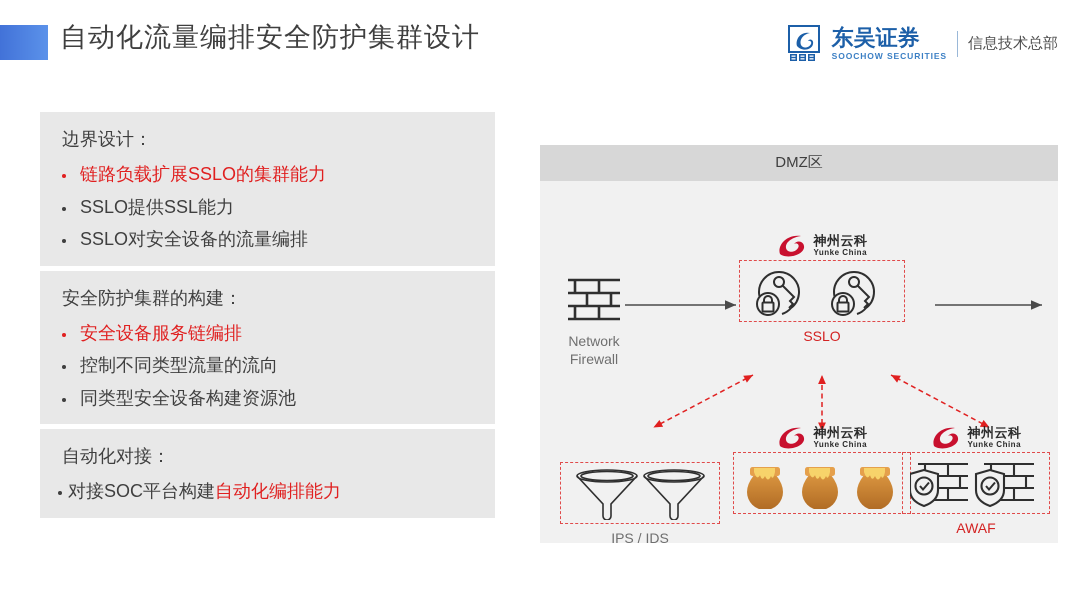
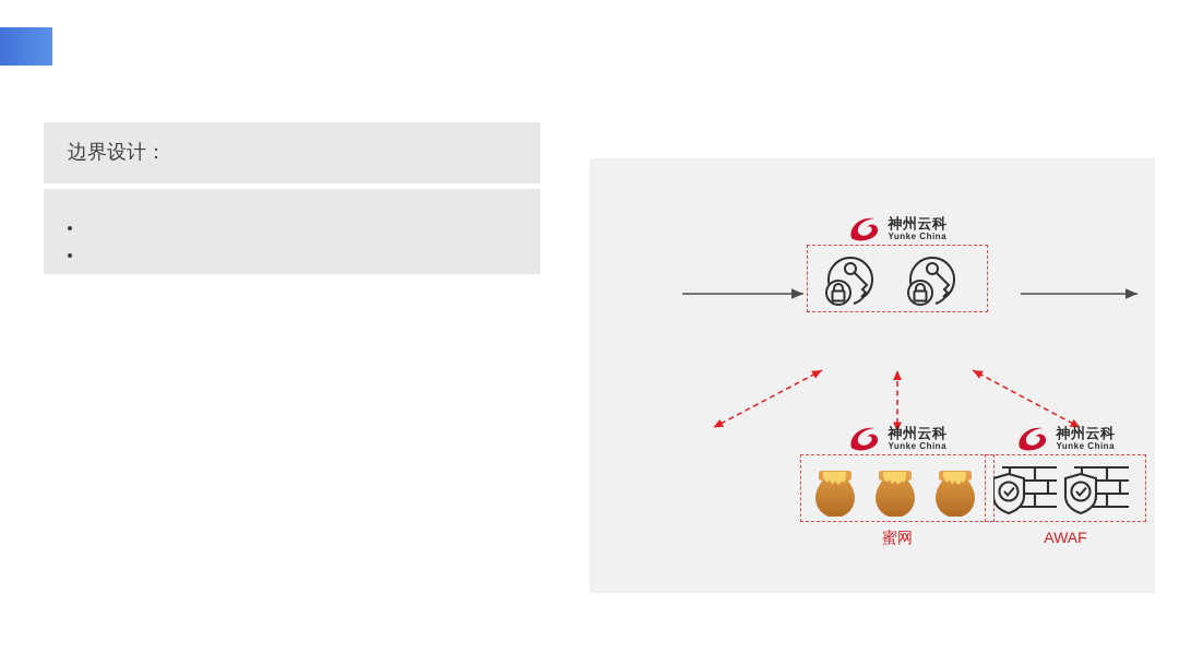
- 自动化流量编排安全防护集群设计
- 东吴证券
- SOOCHOW SECURITIES
- 信息技术总部
  边界设计：
- 链路负载扩展SSLO的集群能力
- SSLO提供SSL能力
- SSLO对安全设备的流量编排
- 安全防护集群的构建：
- 安全设备服务链编排
- 控制不同类型流量的流向
- 同类型安全设备构建资源池
- 自动化对接：
- 对接SOC平台构建自动化编排能力
- DMZ区
- Network
- Firewall
  神州云科
  Yunke China
- SSLO
- IPS / IDS
  神州云科
  Yunke China
+ 蜜网
  神州云科
  Yunke China
  AWAF
